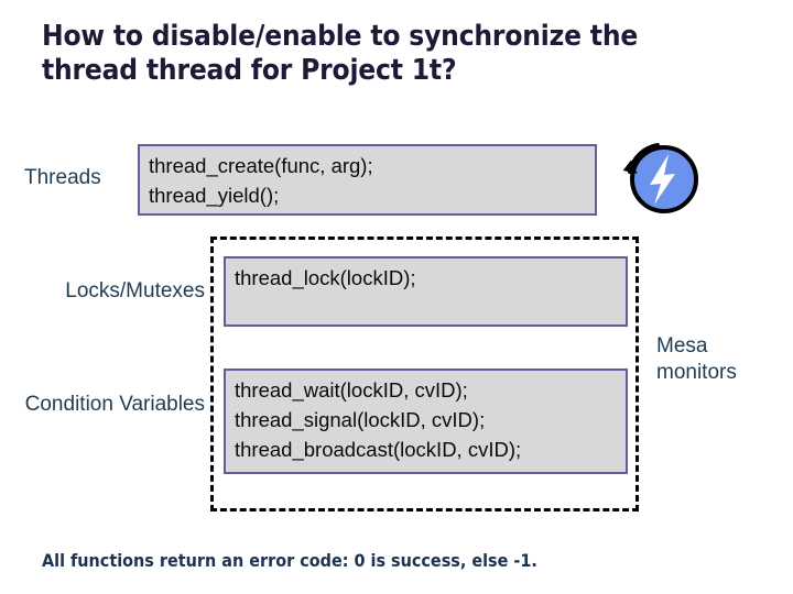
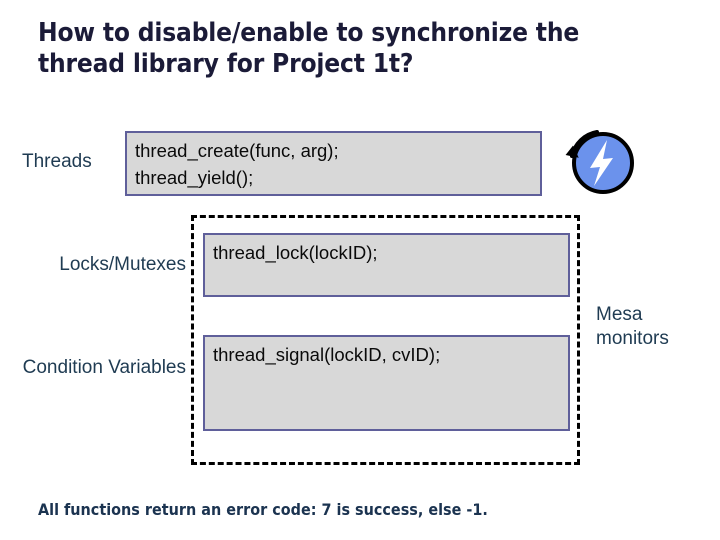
- How to disable/enable to synchronize the thread thread for Project 1t?
+ How to disable/enable to synchronize the thread library for Project 1t?
  Threads
  thread_create(func, arg);
  thread_yield();
  Locks/Mutexes
  thread_lock(lockID);
  Condition Variables
- thread_wait(lockID, cvID);
  thread_signal(lockID, cvID);
- thread_broadcast(lockID, cvID);
  Mesa monitors
- All functions return an error code: 0 is success, else -1.
+ All functions return an error code: 7 is success, else -1.
